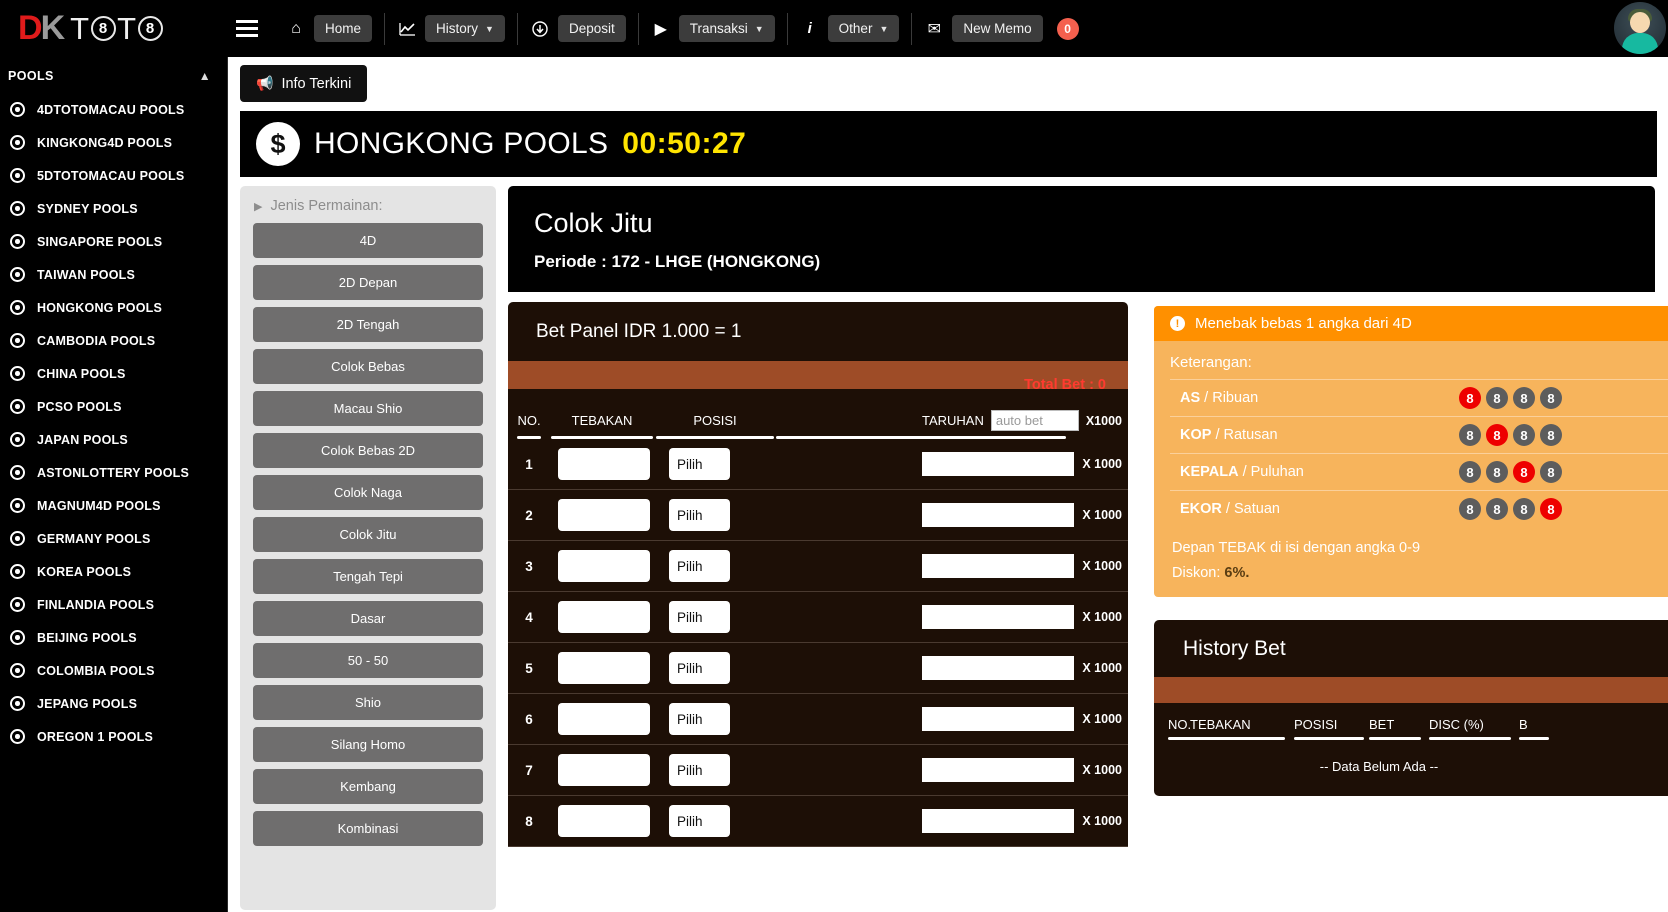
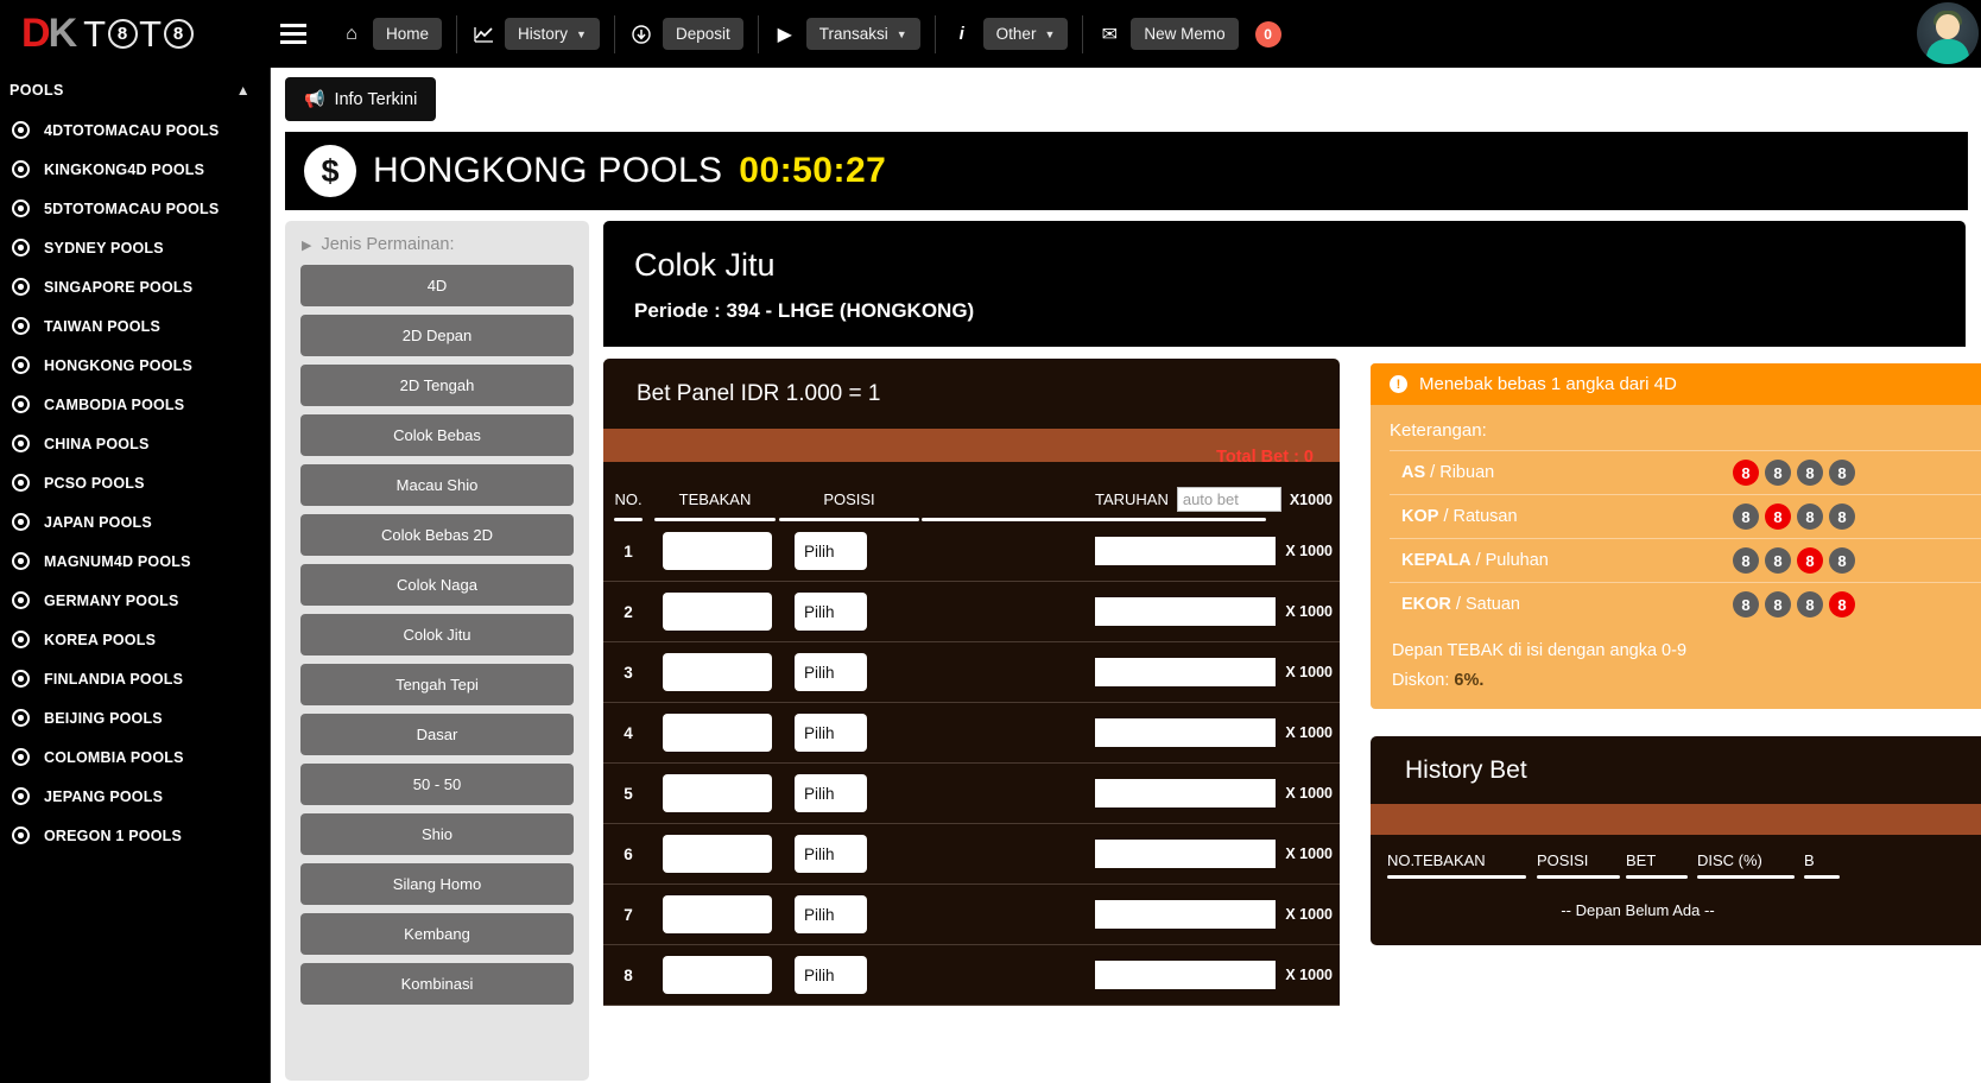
  D
  K
  T
  8
  T
  8
  ⌂
  Home
  History
  ▼
  Deposit
  ▶
  Transaksi
  ▼
  i
  Other
  ▼
  ✉
  New Memo
  0
  POOLS
  ▲
  4DTOTOMACAU POOLS
  KINGKONG4D POOLS
  5DTOTOMACAU POOLS
  SYDNEY POOLS
  SINGAPORE POOLS
  TAIWAN POOLS
  HONGKONG POOLS
  CAMBODIA POOLS
  CHINA POOLS
  PCSO POOLS
  JAPAN POOLS
- ASTONLOTTERY POOLS
  MAGNUM4D POOLS
  GERMANY POOLS
  KOREA POOLS
  FINLANDIA POOLS
  BEIJING POOLS
  COLOMBIA POOLS
  JEPANG POOLS
  OREGON 1 POOLS
  📢
  Info Terkini
  $
  HONGKONG POOLS
  00:50:27
  ▶
  Jenis Permainan:
  4D2D Depan2D TengahColok BebasMacau ShioColok Bebas 2DColok NagaColok JituTengah TepiDasar50 - 50ShioSilang HomoKembangKombinasi
  Colok Jitu
- Periode : 172 - LHGE (HONGKONG)
+ Periode : 394 - LHGE (HONGKONG)
  Bet Panel IDR 1.000 = 1
  Total Bet : 0
  NO.
  TEBAKAN
  POSISI
  TARUHAN
  auto bet
  X1000
  1
  Pilih
  X 1000
  2
  Pilih
  X 1000
  3
  Pilih
  X 1000
  4
  Pilih
  X 1000
  5
  Pilih
  X 1000
  6
  Pilih
  X 1000
  7
  Pilih
  X 1000
  8
  Pilih
  X 1000
  !
  Menebak bebas 1 angka dari 4D
  Keterangan:
  AS / Ribuan
  8
  8
  8
  8
  KOP / Ratusan
  8
  8
  8
  8
  KEPALA / Puluhan
  8
  8
  8
  8
  EKOR / Satuan
  8
  8
  8
  8
  Depan TEBAK di isi dengan angka 0-9
  Diskon: 6%.
  History Bet
  NO.
  TEBAKAN
  POSISI
  BET
  DISC (%)
  B
- -- Data Belum Ada --
+ -- Depan Belum Ada --
